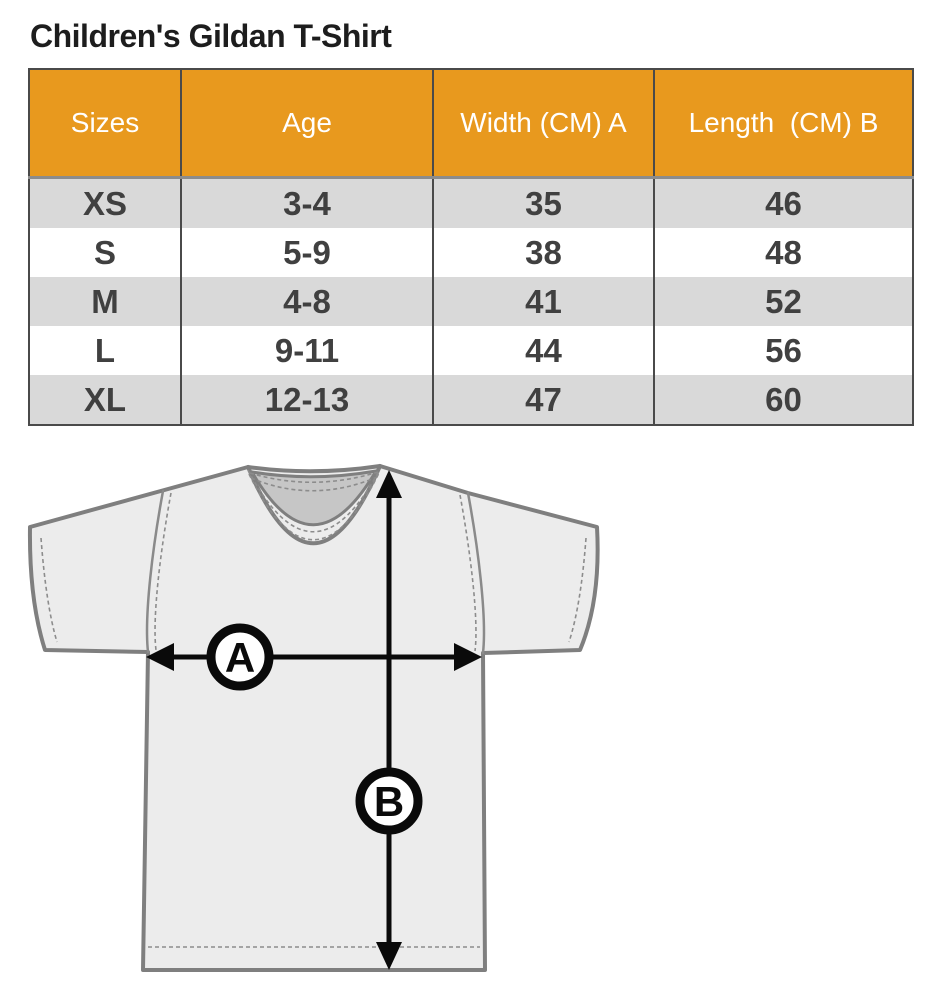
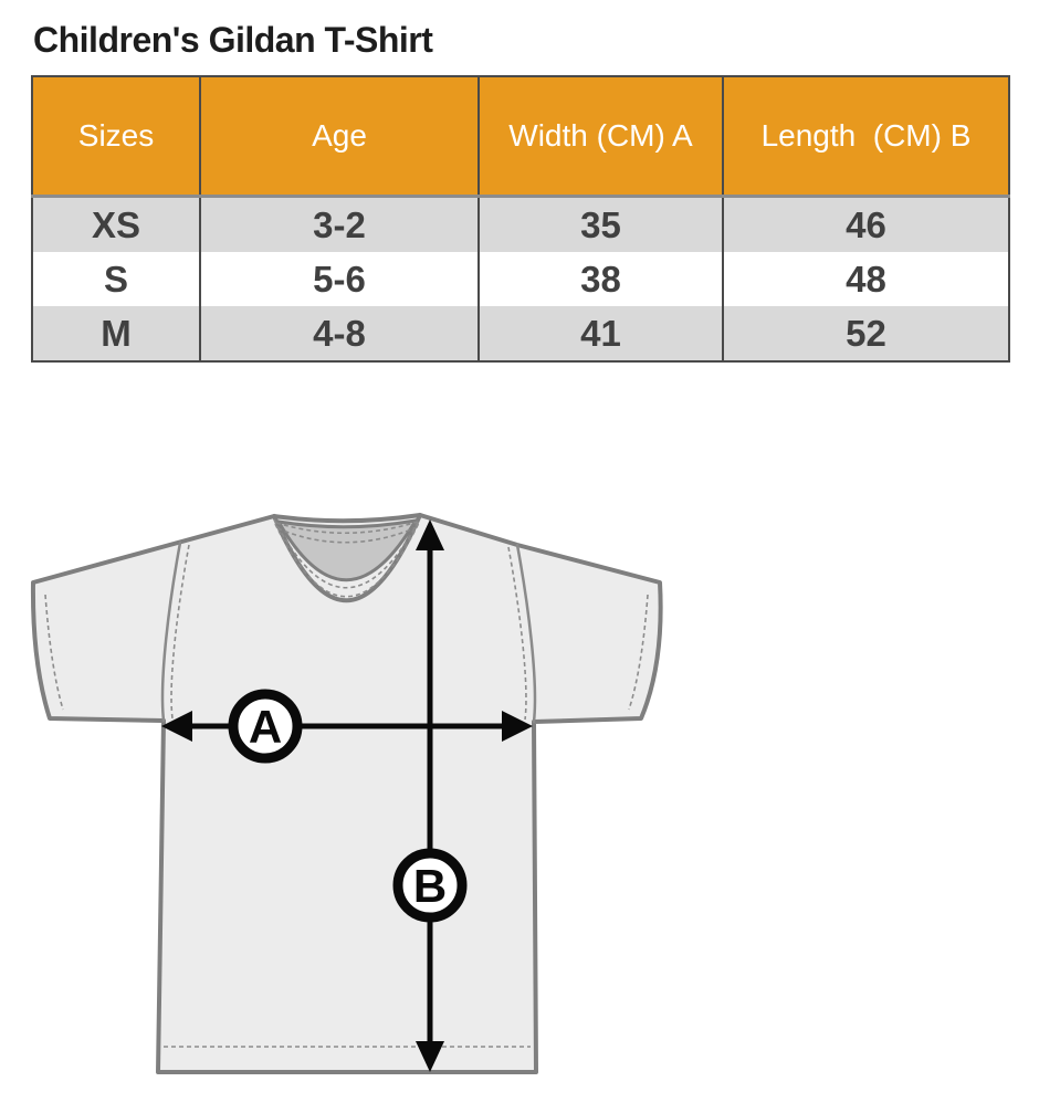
  Children's Gildan T-Shirt
  Sizes	Age	Width (CM) A	Length (CM) B
- XS	3-4	35	46
+ XS	3-2	35	46
- S	5-9	38	48
+ S	5-6	38	48
  M	4-8	41	52
- L	9-11	44	56
- XL	12-13	47	60
  A
  B
